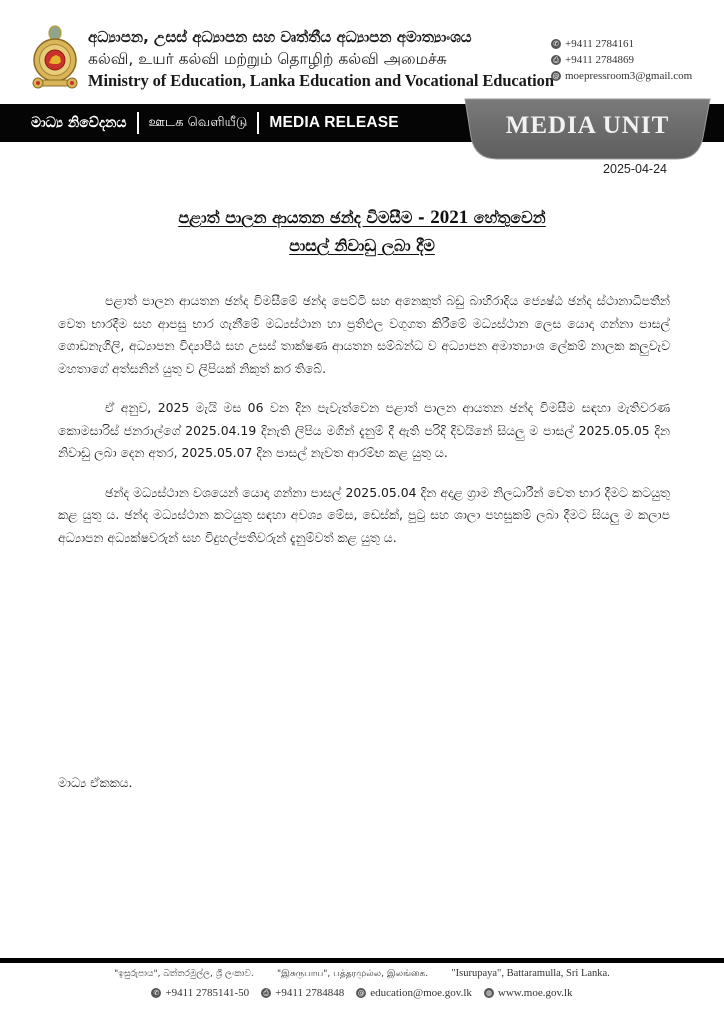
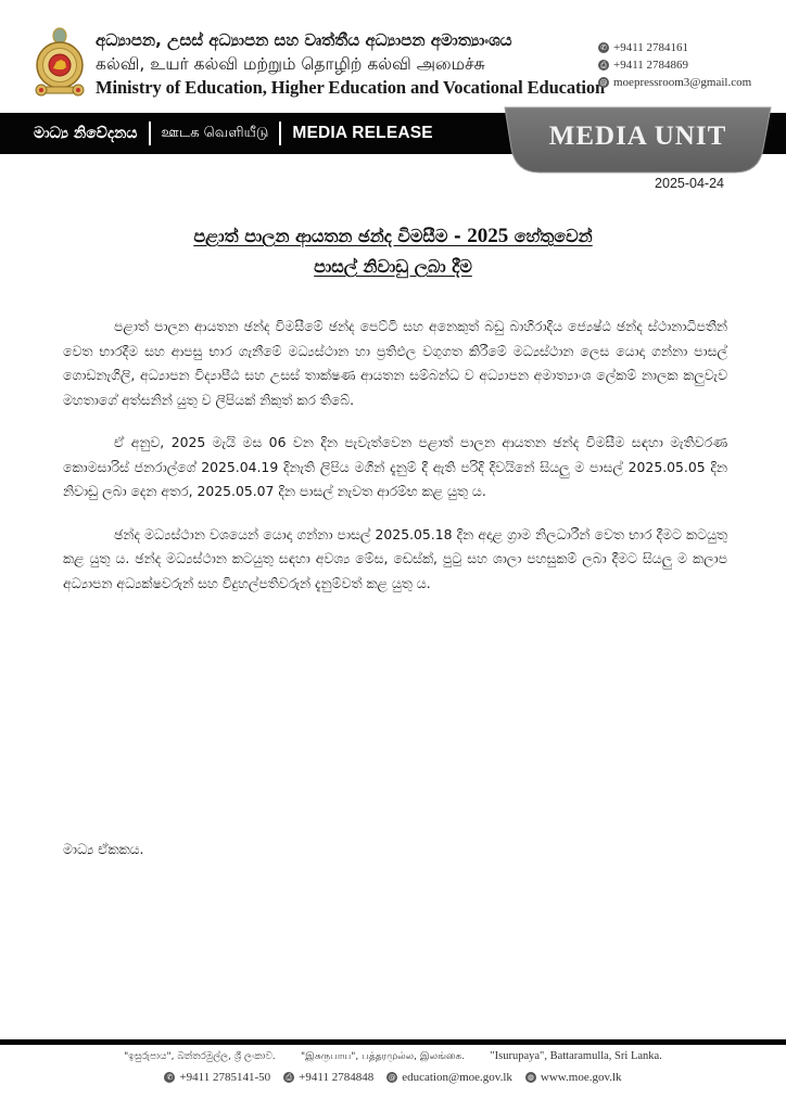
  අධ්‍යාපන, උසස් අධ්‍යාපන සහ වෘත්තීය අධ්‍යාපන අමාත්‍යාංශය
  கல்வி, உயர் கல்வி மற்றும் தொழிற் கல்வி அமைச்சு
- Ministry of Education, Lanka Education and Vocational Education
+ Ministry of Education, Higher Education and Vocational Education
  ✆
  +9411 2784161
  ⎙
  +9411 2784869
  @
  moepressroom3@gmail.com
  මාධ්‍ය නිවේදනය
  ஊடக வெளியீடு
  MEDIA RELEASE
  MEDIA UNIT
  2025-04-24
- පළාත් පාලන ආයතන ඡන්ද විමසීම - 2021 හේතුවෙන්
+ පළාත් පාලන ආයතන ඡන්ද විමසීම - 2025 හේතුවෙන්
  පාසල් නිවාඩු ලබා දීම
  පළාත් පාලන ආයතන ඡන්ද විමසීමේ ඡන්ද පෙට්ටි සහ අනෙකුත් බඩු බාහිරාදිය ජ්‍යෙෂ්ඨ ඡන්ද ස්ථානාධිපතීන් වෙත භාරදීම සහ ආපසු භාර ගැනීමේ මධ්‍යස්ථාන හා ප්‍රතිඵල වගුගත කිරීමේ මධ්‍යස්ථාන ලෙස යොදා ගන්නා පාසල් ගොඩනැගිලි, අධ්‍යාපන විද්‍යාපීඨ සහ උසස් තාක්ෂණ ආයතන සම්බන්ධ ව අධ්‍යාපන අමාත්‍යාංශ ලේකම් නාලක කලුවැව මහතාගේ අත්සනින් යුතු ව ලිපියක් නිකුත් කර තිබේ.
  ඒ අනුව, 2025 මැයි මස 06 වන දින පැවැත්වෙන පළාත් පාලන ආයතන ඡන්ද විමසීම සඳහා මැතිවරණ කොමසාරිස් ජනරාල්ගේ 2025.04.19 දිනැති ලිපිය මගින් දැනුම් දී ඇති පරිදි දිවයිනේ සියලු ම පාසල් 2025.05.05 දින නිවාඩු ලබා දෙන අතර, 2025.05.07 දින පාසල් නැවත ආරම්භ කළ යුතු ය.
- ඡන්ද මධ්‍යස්ථාන වශයෙන් යොදා ගන්නා පාසල් 2025.05.04 දින අදාළ ග්‍රාම නිලධාරීන් වෙත භාර දීමට කටයුතු කළ යුතු ය. ඡන්ද මධ්‍යස්ථාන කටයුතු සඳහා අවශ්‍ය මේස, ඩෙස්ක්, පුටු සහ ශාලා පහසුකම් ලබා දීමට සියලු ම කලාප අධ්‍යාපන අධ්‍යක්ෂවරුන් සහ විදුහල්පතිවරුන් දැනුම්වත් කළ යුතු ය.
+ ඡන්ද මධ්‍යස්ථාන වශයෙන් යොදා ගන්නා පාසල් 2025.05.18 දින අදාළ ග්‍රාම නිලධාරීන් වෙත භාර දීමට කටයුතු කළ යුතු ය. ඡන්ද මධ්‍යස්ථාන කටයුතු සඳහා අවශ්‍ය මේස, ඩෙස්ක්, පුටු සහ ශාලා පහසුකම් ලබා දීමට සියලු ම කලාප අධ්‍යාපන අධ්‍යක්ෂවරුන් සහ විදුහල්පතිවරුන් දැනුම්වත් කළ යුතු ය.
  මාධ්‍ය ඒකකය.
  "ඉසුරුපාය", බත්තරමුල්ල, ශ්‍රී ලංකාව. "இசுருபாய", பத்தரமுல்ல, இலங்கை. "Isurupaya", Battaramulla, Sri Lanka.
  ✆
  +9411 2785141-50
  ⎙
  +9411 2784848
  @
  education@moe.gov.lk
  ◍
  www.moe.gov.lk
